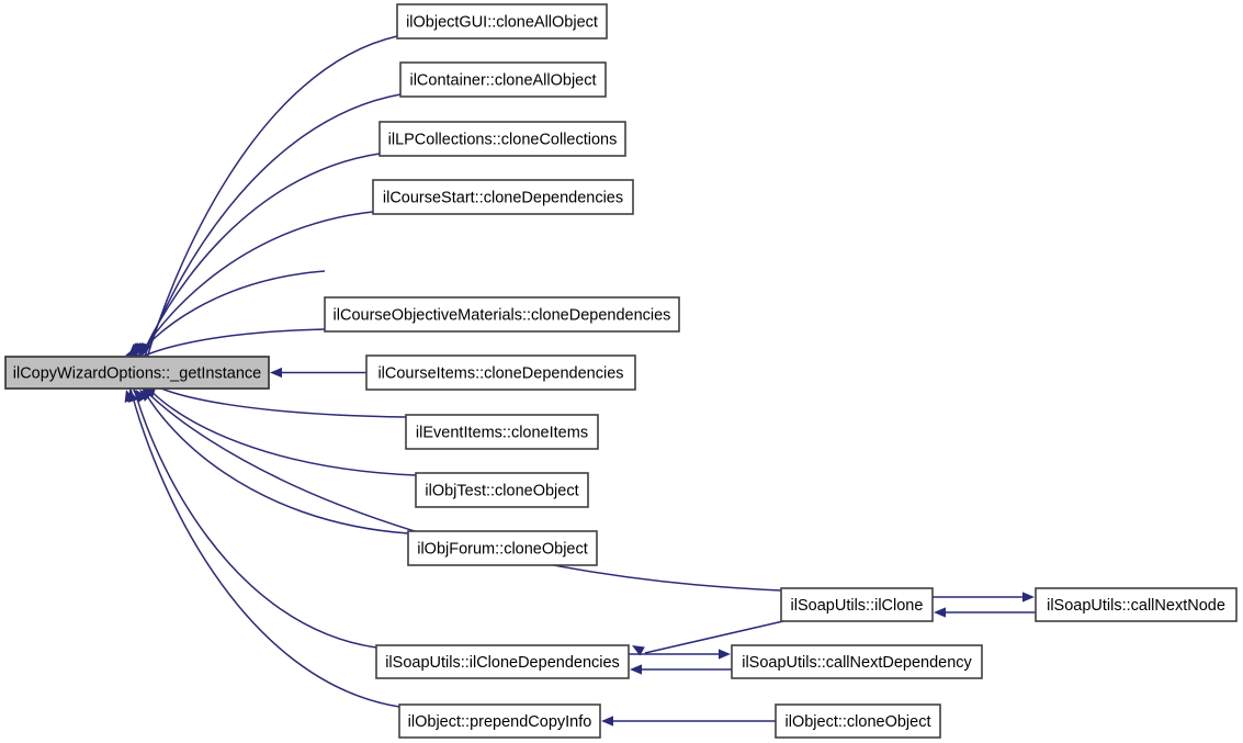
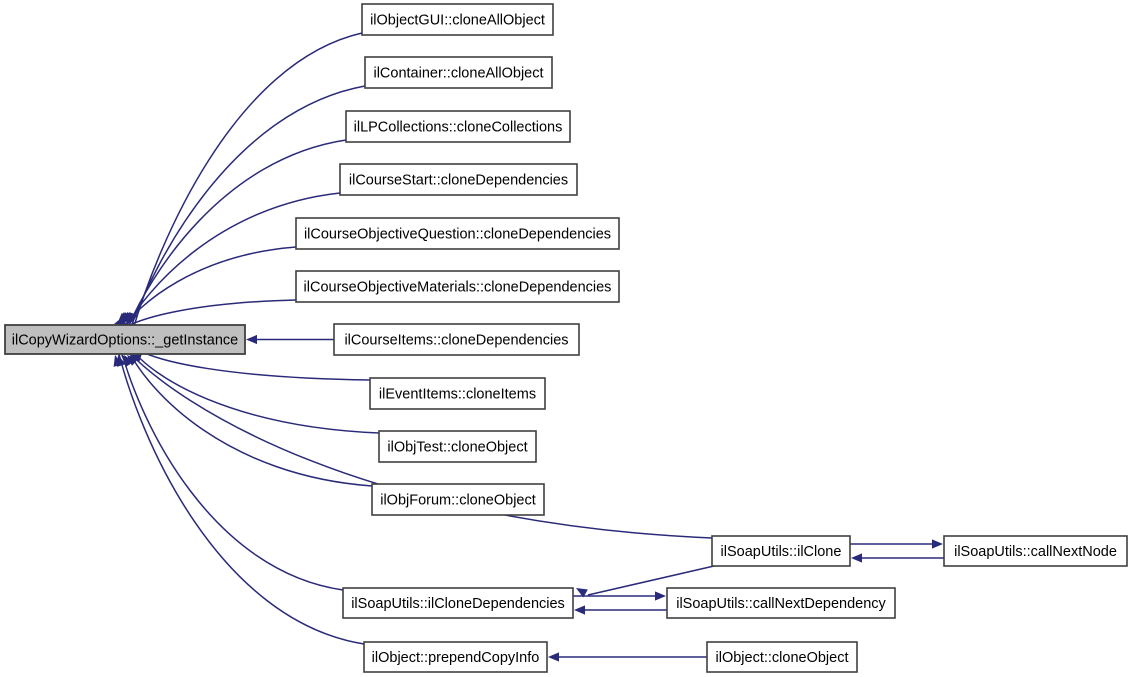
  ilCopyWizardOptions::_getInstance
  ilObjectGUI::cloneAllObject
  ilContainer::cloneAllObject
  ilLPCollections::cloneCollections
  ilCourseStart::cloneDependencies
+ ilCourseObjectiveQuestion::cloneDependencies
  ilCourseObjectiveMaterials::cloneDependencies
  ilCourseItems::cloneDependencies
  ilEventItems::cloneItems
  ilObjTest::cloneObject
  ilObjForum::cloneObject
  ilSoapUtils::ilClone
  ilSoapUtils::callNextNode
  ilSoapUtils::ilCloneDependencies
  ilSoapUtils::callNextDependency
  ilObject::prependCopyInfo
  ilObject::cloneObject
